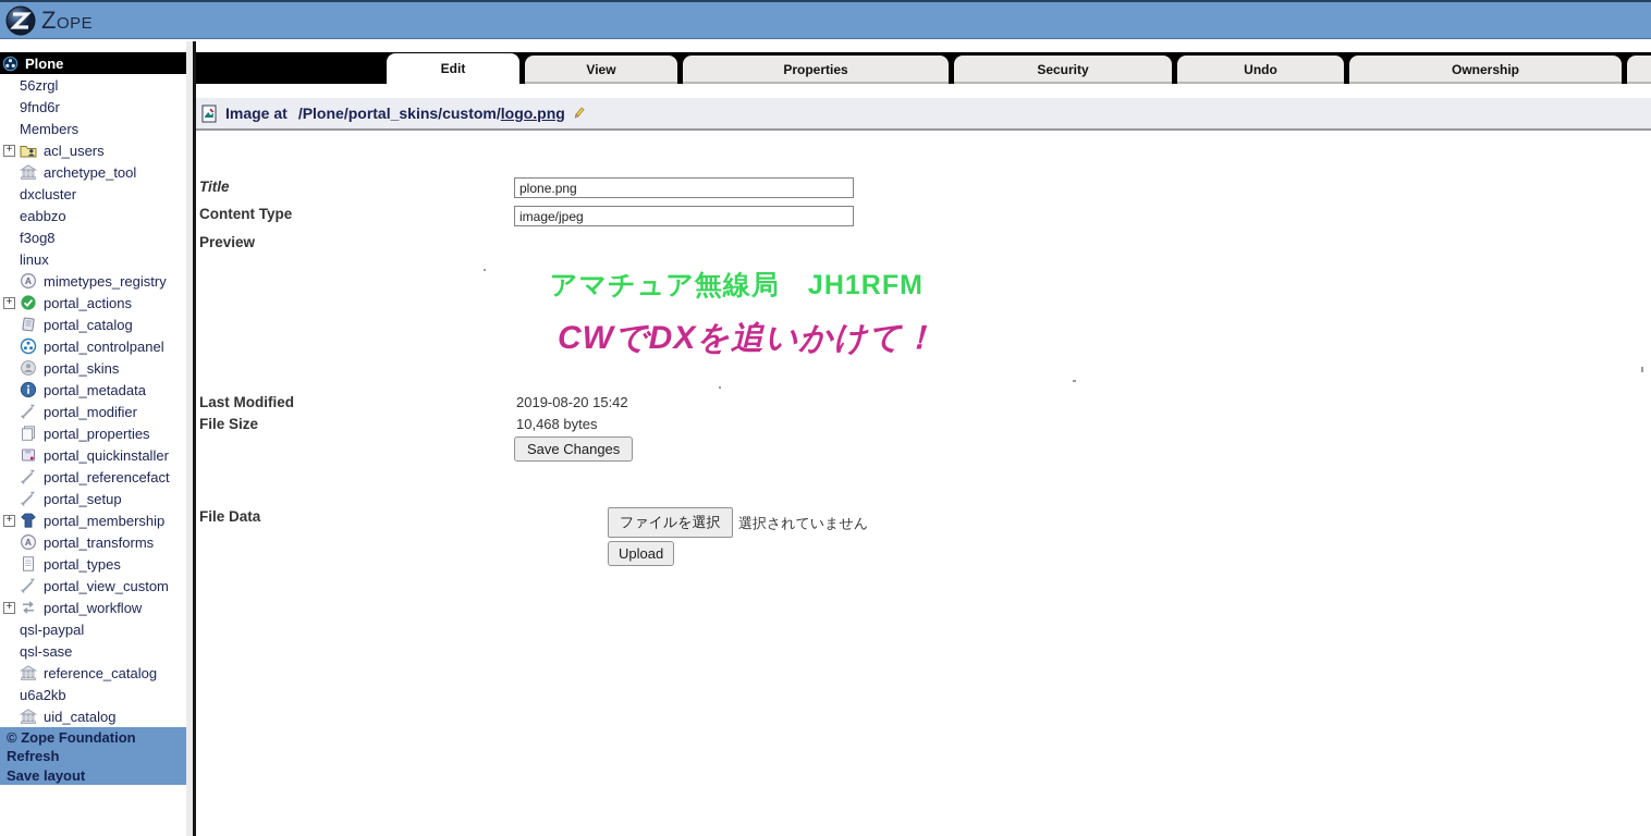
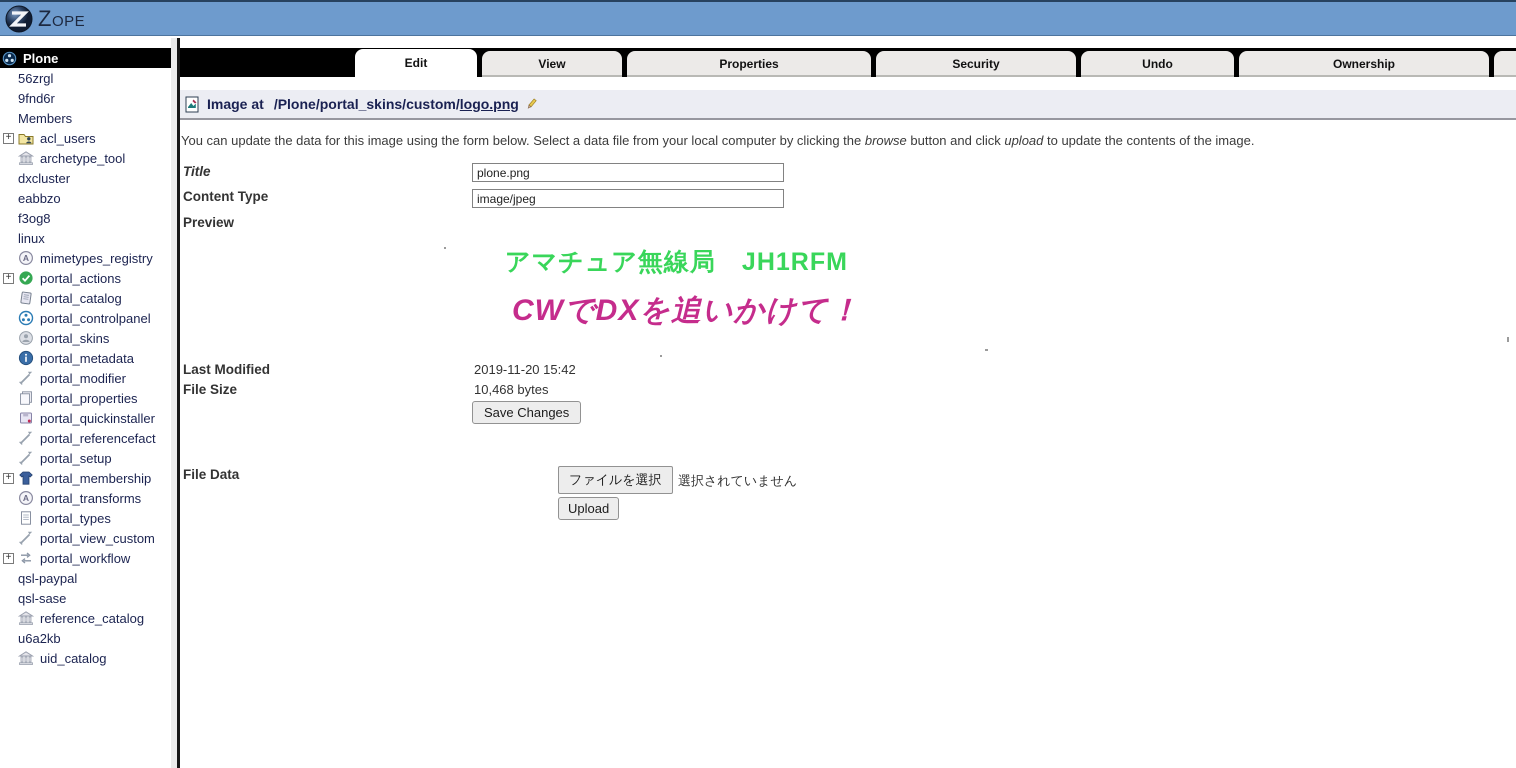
  ZOPE
  Plone
  56zrgl
  9fnd6r
  Members
  +
  acl_users
  archetype_tool
  dxcluster
  eabbzo
  f3og8
  linux
  A
  mimetypes_registry
  +
  portal_actions
  portal_catalog
  portal_controlpanel
  portal_skins
  portal_metadata
  portal_modifier
  portal_properties
  portal_quickinstaller
  portal_referencefact
  portal_setup
  +
  portal_membership
  A
  portal_transforms
  portal_types
  portal_view_custom
  +
  portal_workflow
  qsl-paypal
  qsl-sase
  reference_catalog
  u6a2kb
  uid_catalog
- © Zope Foundation
- Refresh
- Save layout
  Edit
  View
  Properties
  Security
  Undo
  Ownership
  Image at /Plone/portal_skins/custom/logo.png
+ You can update the data for this image using the form below. Select a data file from your local computer by clicking the browse button and click upload to update the contents of the image.
  Title
  plone.png
  Content Type
  image/jpeg
  Preview
  アマチュア無線局 JH1RFM
  CWでDXを追いかけて！
  Last Modified
- 2019-08-20 15:42
+ 2019-11-20 15:42
  File Size
  10,468 bytes
  Save Changes
  File Data
  ファイルを選択
  選択されていません
  Upload
